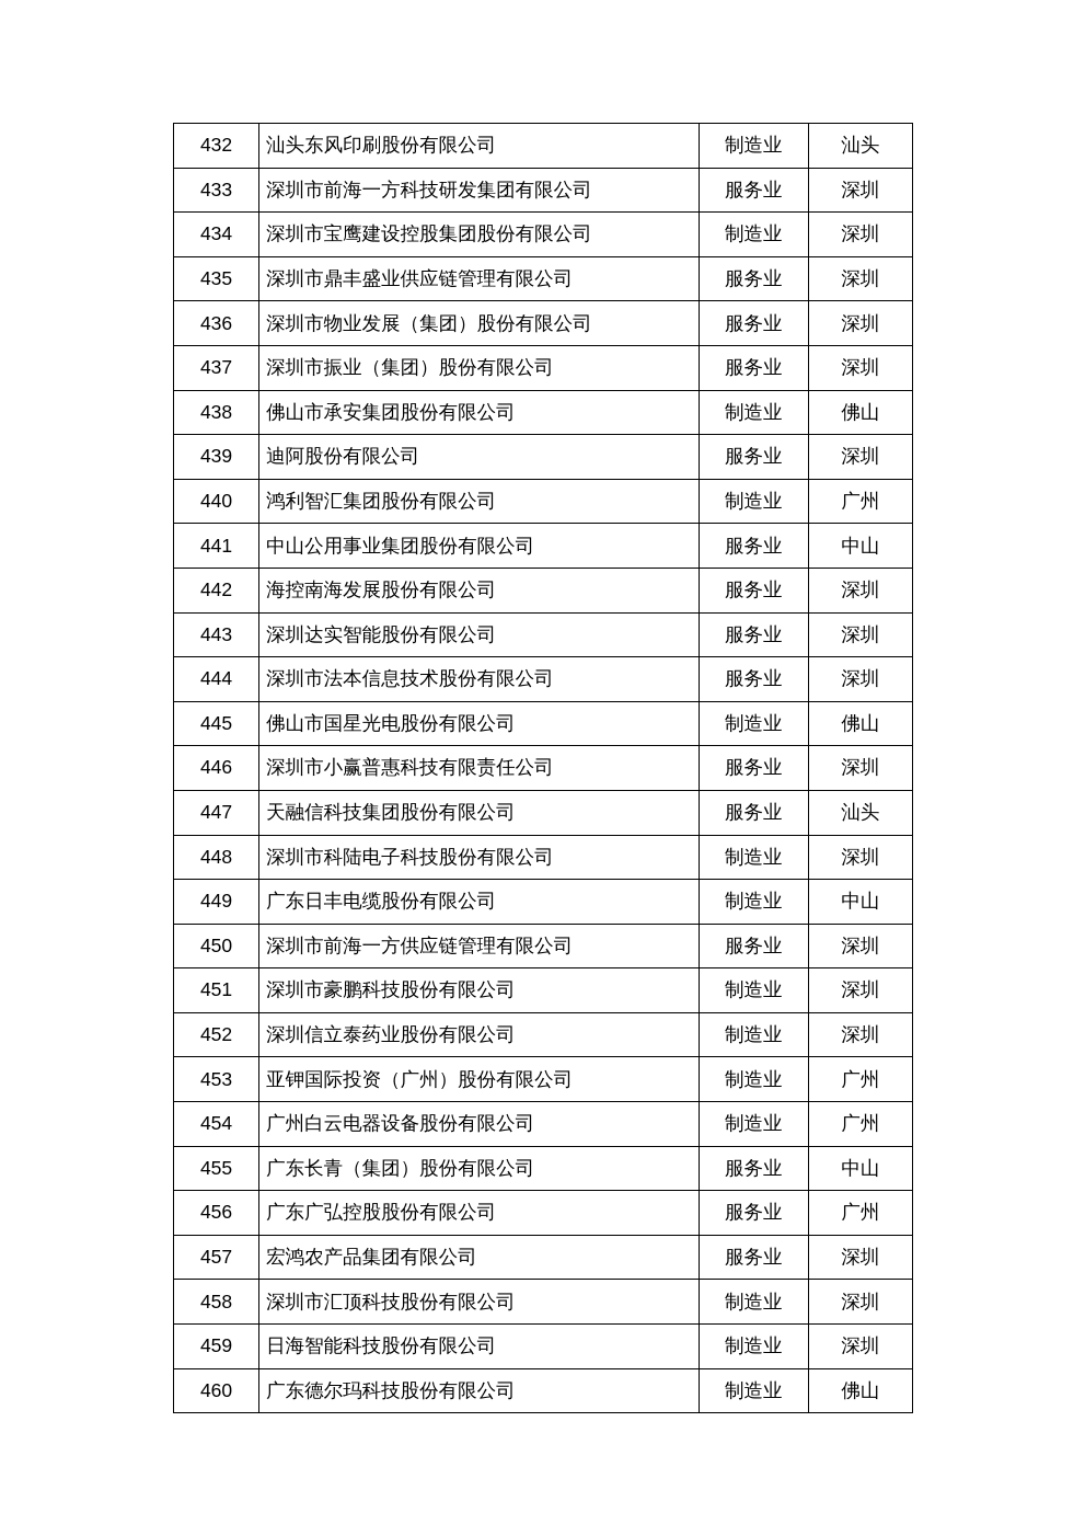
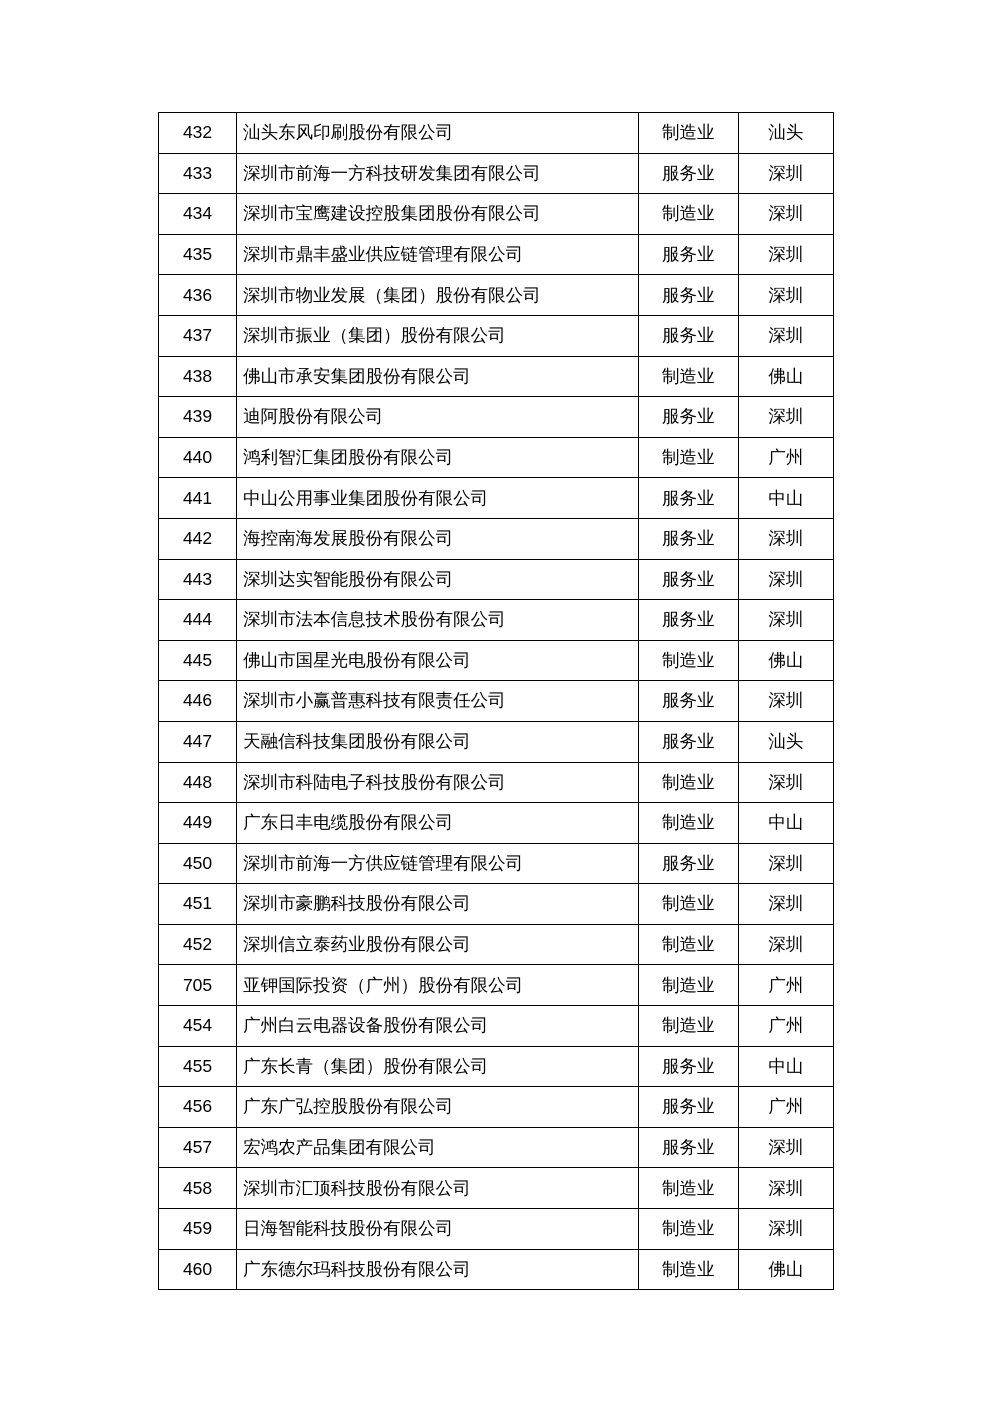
  432	汕头东风印刷股份有限公司	制造业	汕头
  433	深圳市前海一方科技研发集团有限公司	服务业	深圳
  434	深圳市宝鹰建设控股集团股份有限公司	制造业	深圳
  435	深圳市鼎丰盛业供应链管理有限公司	服务业	深圳
  436	深圳市物业发展（集团）股份有限公司	服务业	深圳
  437	深圳市振业（集团）股份有限公司	服务业	深圳
  438	佛山市承安集团股份有限公司	制造业	佛山
  439	迪阿股份有限公司	服务业	深圳
  440	鸿利智汇集团股份有限公司	制造业	广州
  441	中山公用事业集团股份有限公司	服务业	中山
  442	海控南海发展股份有限公司	服务业	深圳
  443	深圳达实智能股份有限公司	服务业	深圳
  444	深圳市法本信息技术股份有限公司	服务业	深圳
  445	佛山市国星光电股份有限公司	制造业	佛山
  446	深圳市小赢普惠科技有限责任公司	服务业	深圳
  447	天融信科技集团股份有限公司	服务业	汕头
  448	深圳市科陆电子科技股份有限公司	制造业	深圳
  449	广东日丰电缆股份有限公司	制造业	中山
  450	深圳市前海一方供应链管理有限公司	服务业	深圳
  451	深圳市豪鹏科技股份有限公司	制造业	深圳
  452	深圳信立泰药业股份有限公司	制造业	深圳
- 453	亚钾国际投资（广州）股份有限公司	制造业	广州
+ 705	亚钾国际投资（广州）股份有限公司	制造业	广州
  454	广州白云电器设备股份有限公司	制造业	广州
  455	广东长青（集团）股份有限公司	服务业	中山
  456	广东广弘控股股份有限公司	服务业	广州
  457	宏鸿农产品集团有限公司	服务业	深圳
  458	深圳市汇顶科技股份有限公司	制造业	深圳
  459	日海智能科技股份有限公司	制造业	深圳
  460	广东德尔玛科技股份有限公司	制造业	佛山
